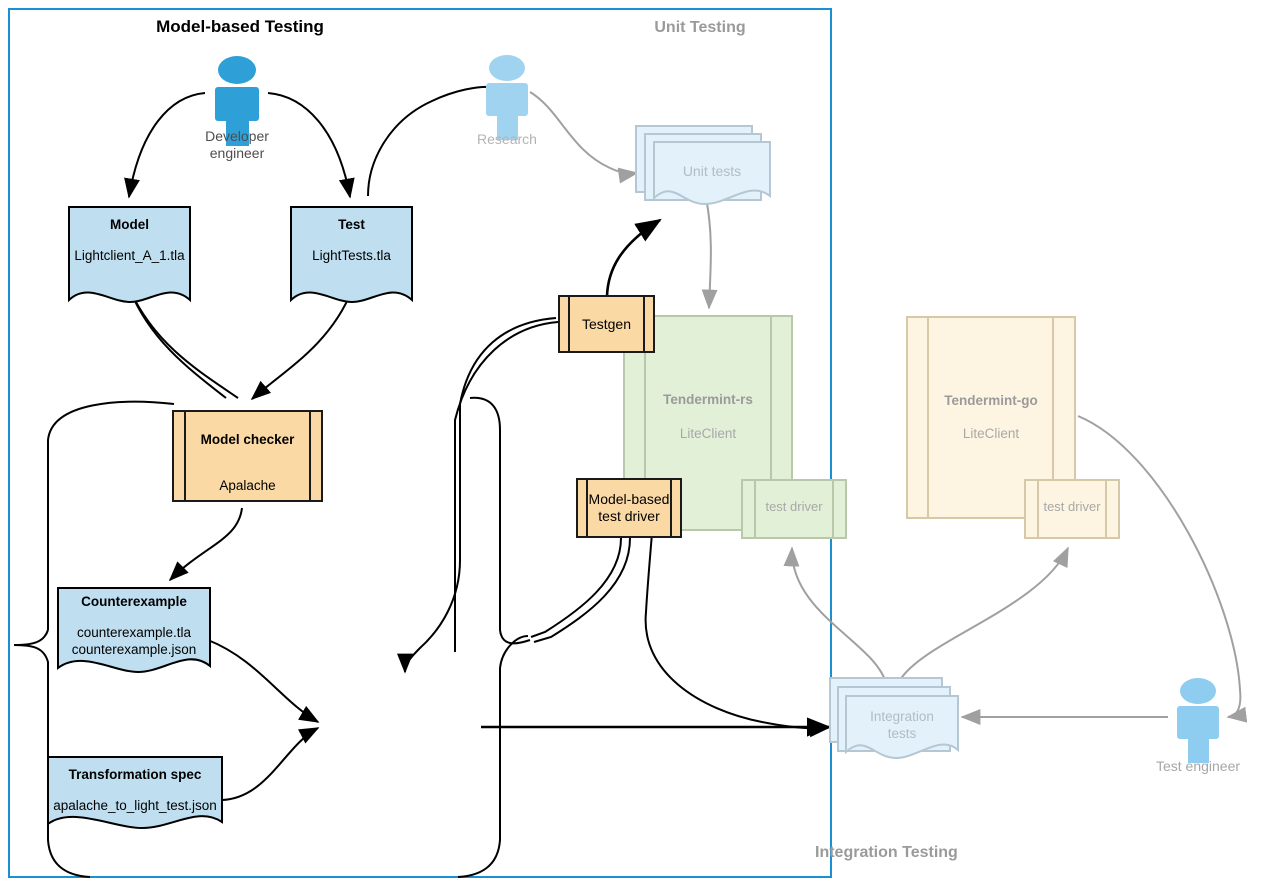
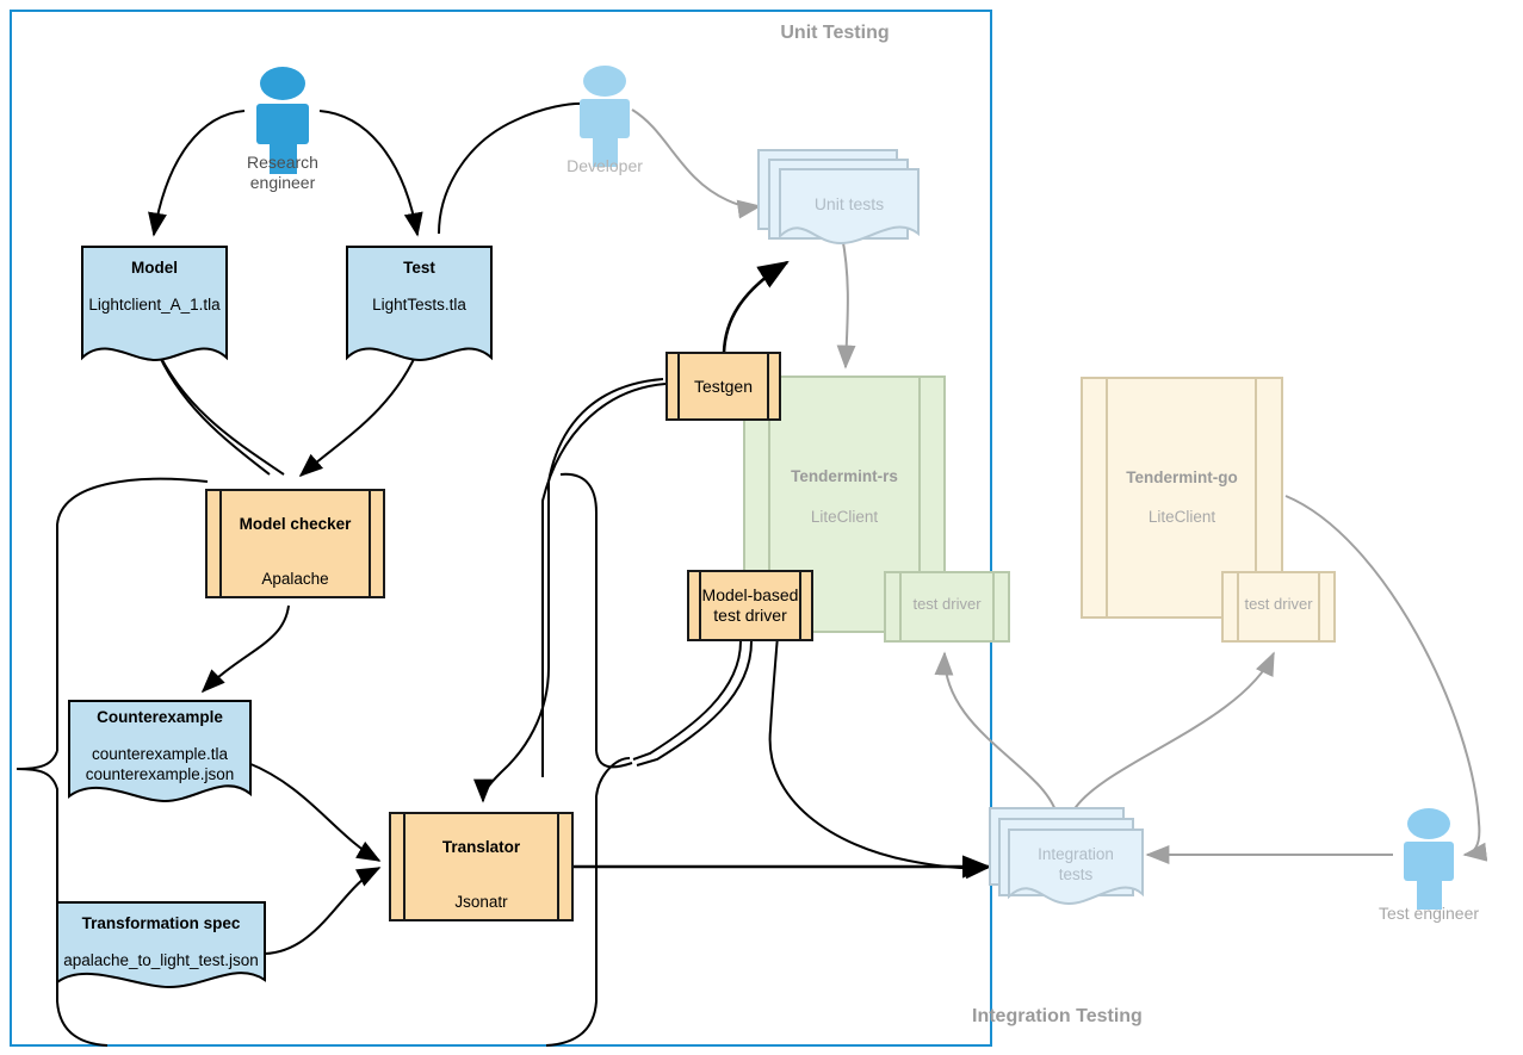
  Tendermint-rs
  LiteClient
  test driver
  Tendermint-go
  LiteClient
  test driver
  Model
  Lightclient_A_1.tla
  Test
  LightTests.tla
  Counterexample
  counterexample.tla
  counterexample.json
  Transformation spec
  apalache_to_light_test.json
  Unit tests
  Integration
  tests
  Model checker
  Apalache
+ Translator
+ Jsonatr
  Testgen
  Model-based
  test driver
- Developer
+ Research
  engineer
- Research
+ Developer
  Test engineer
- Model-based Testing
  Unit Testing
  Integration Testing
